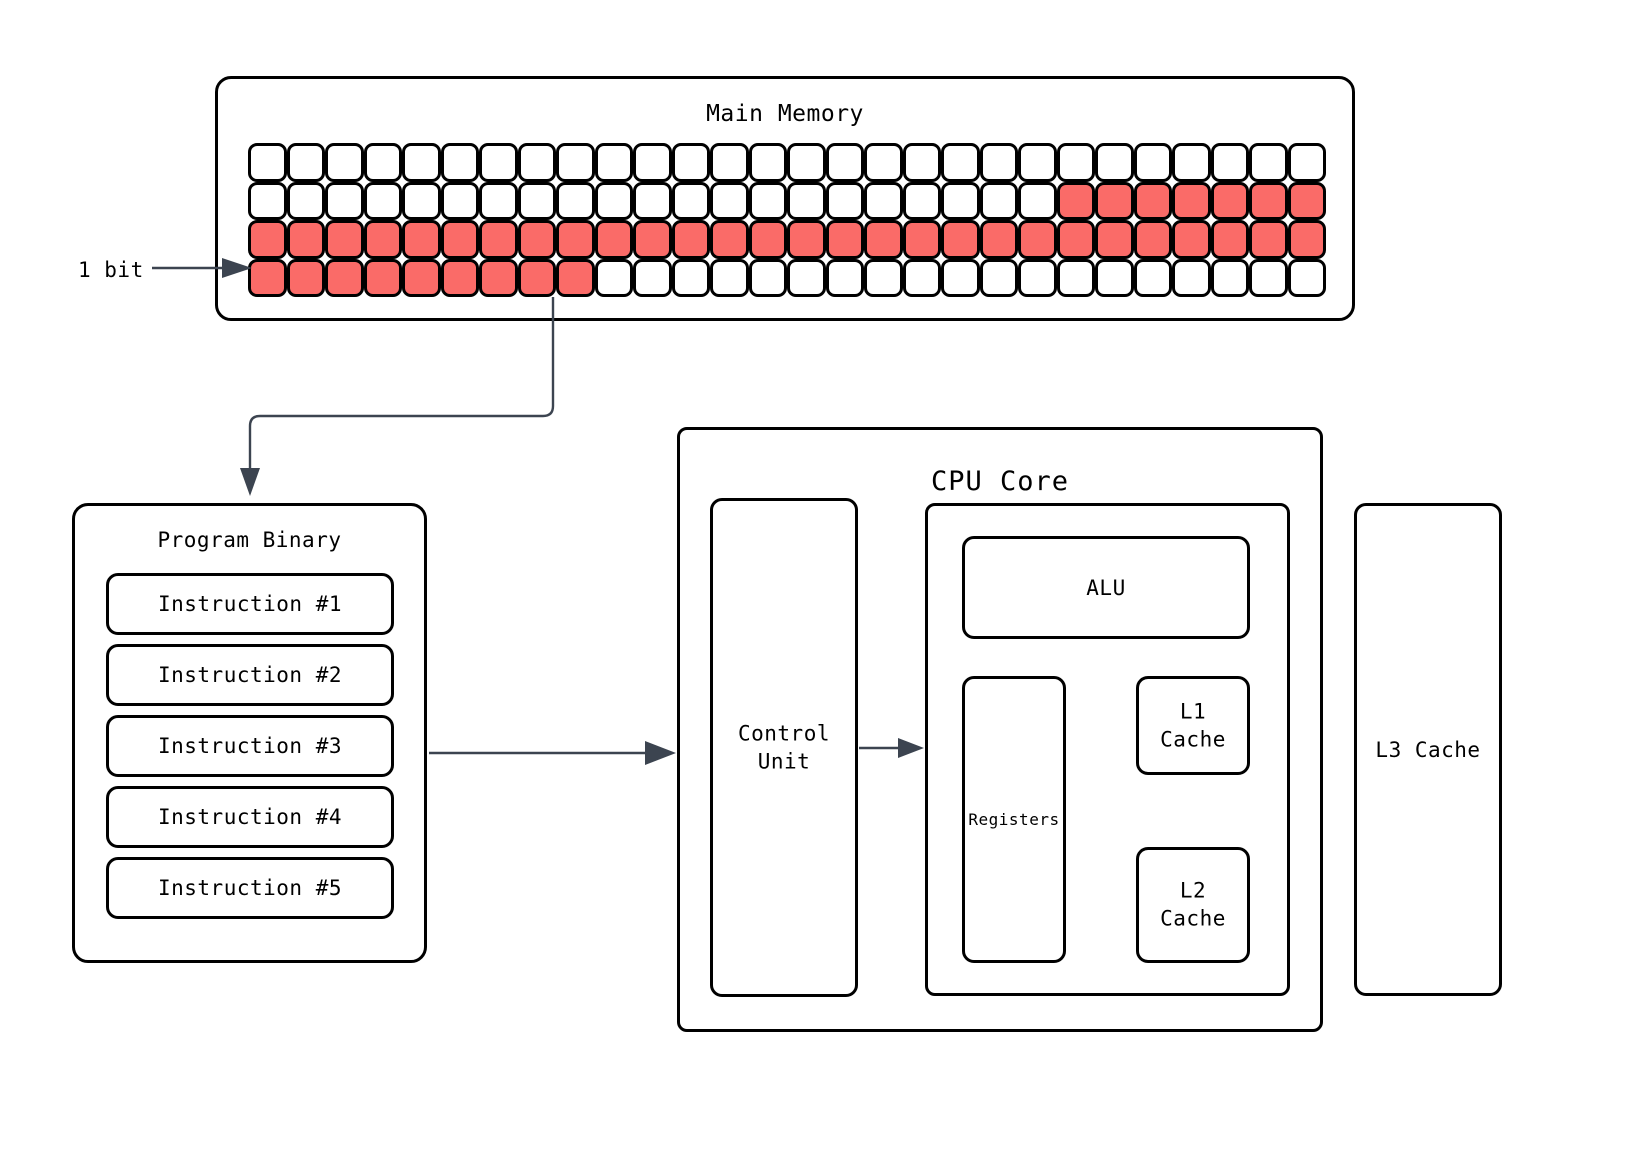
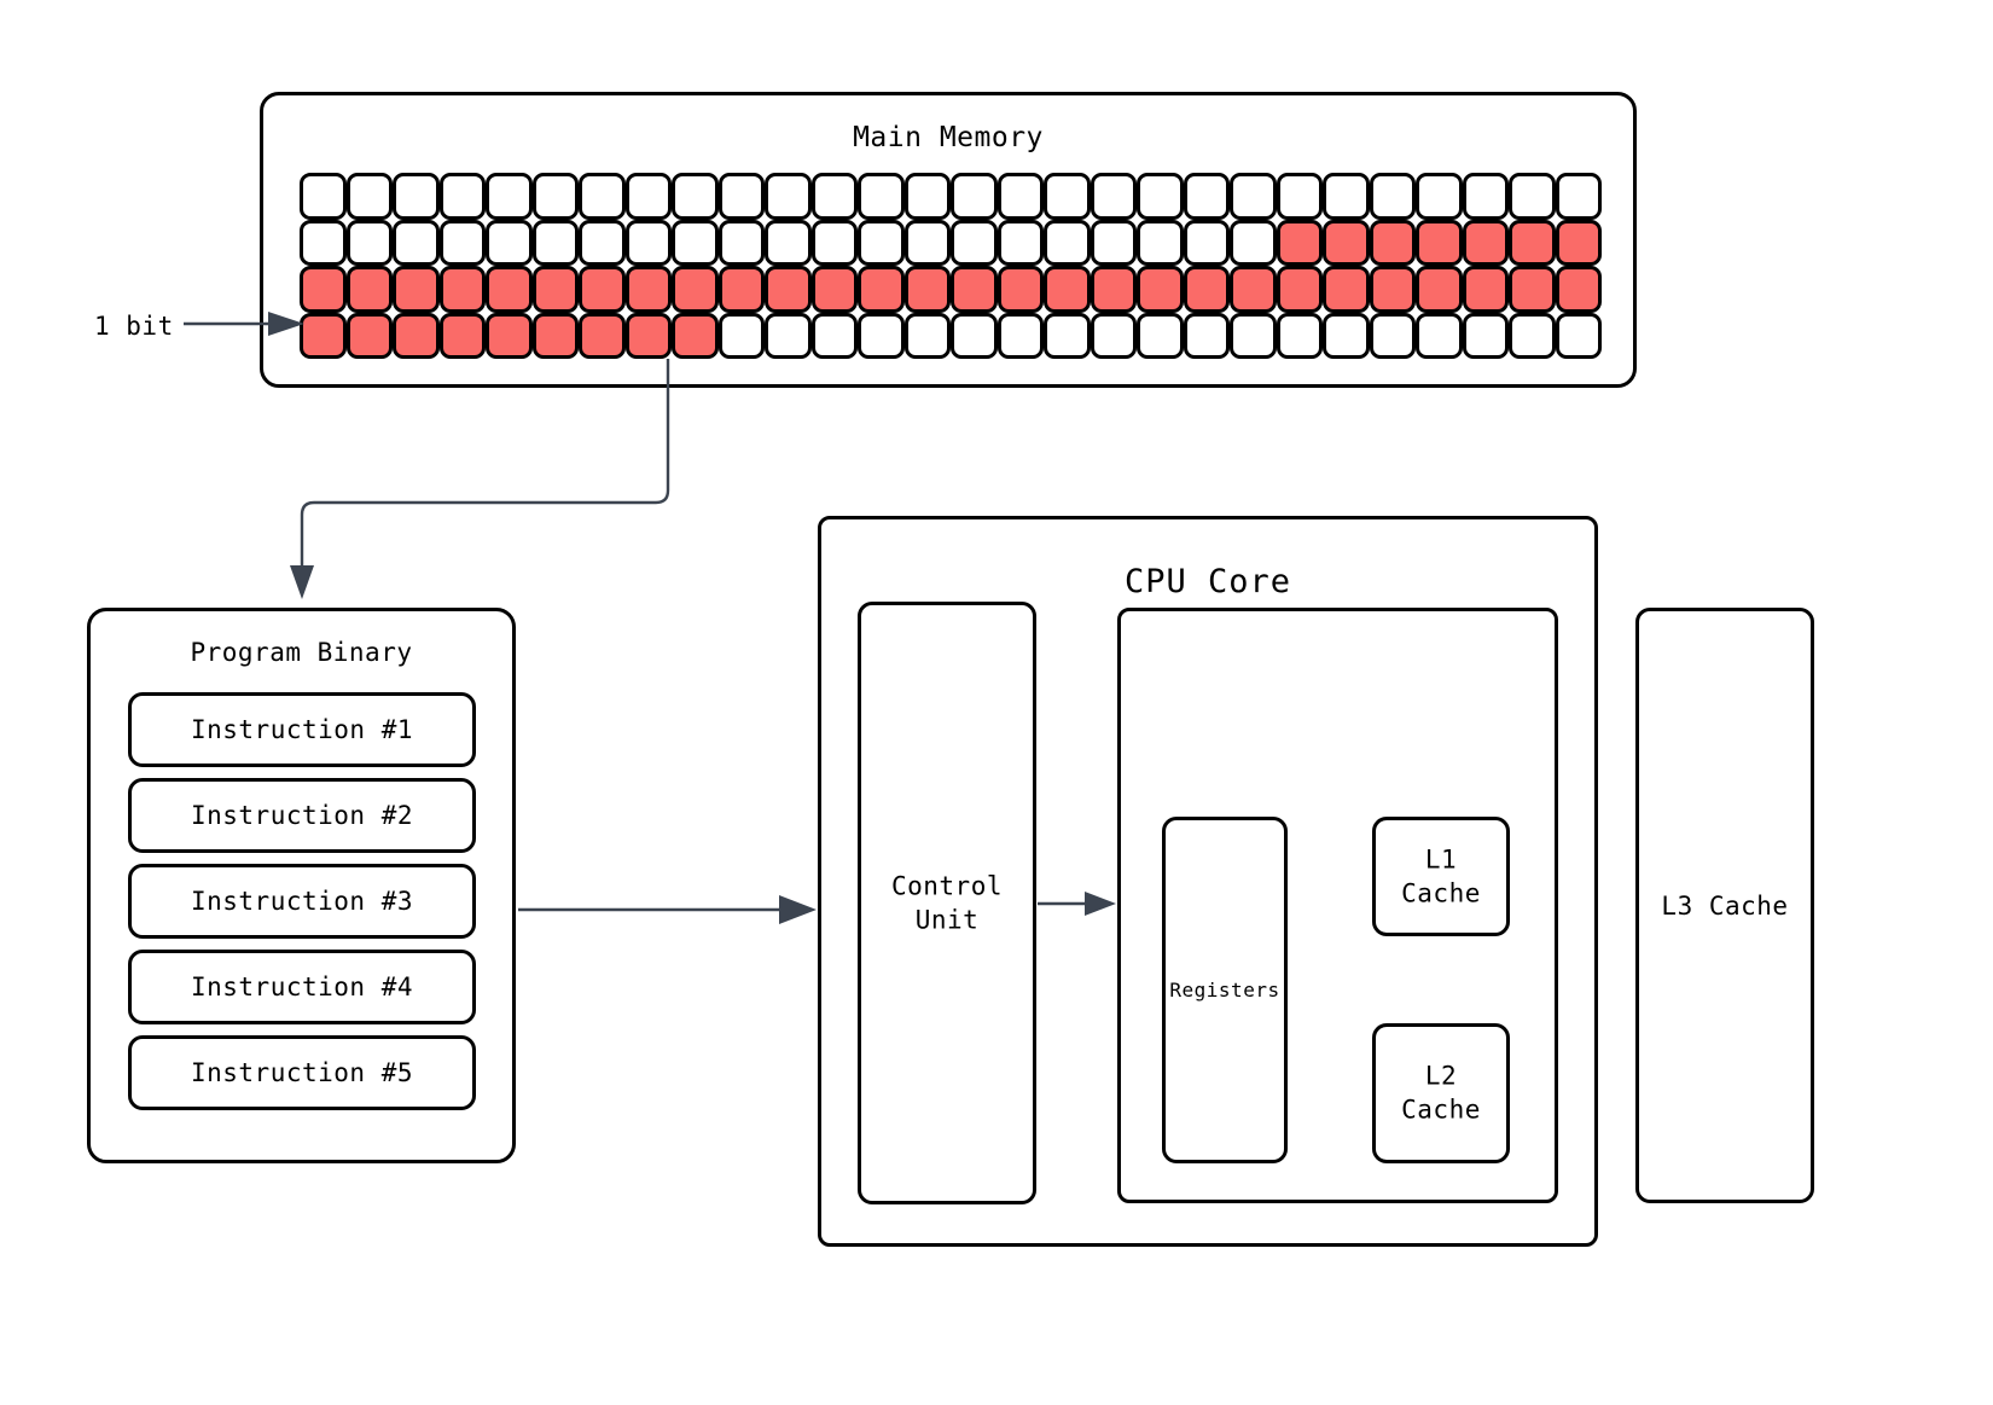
  Main Memory
  1 bit
  Program Binary
  Instruction #1
  Instruction #2
  Instruction #3
  Instruction #4
  Instruction #5
  CPU Core
  Control
  Unit
- ALU
  Registers
  L1
  Cache
  L2
  Cache
  L3 Cache
